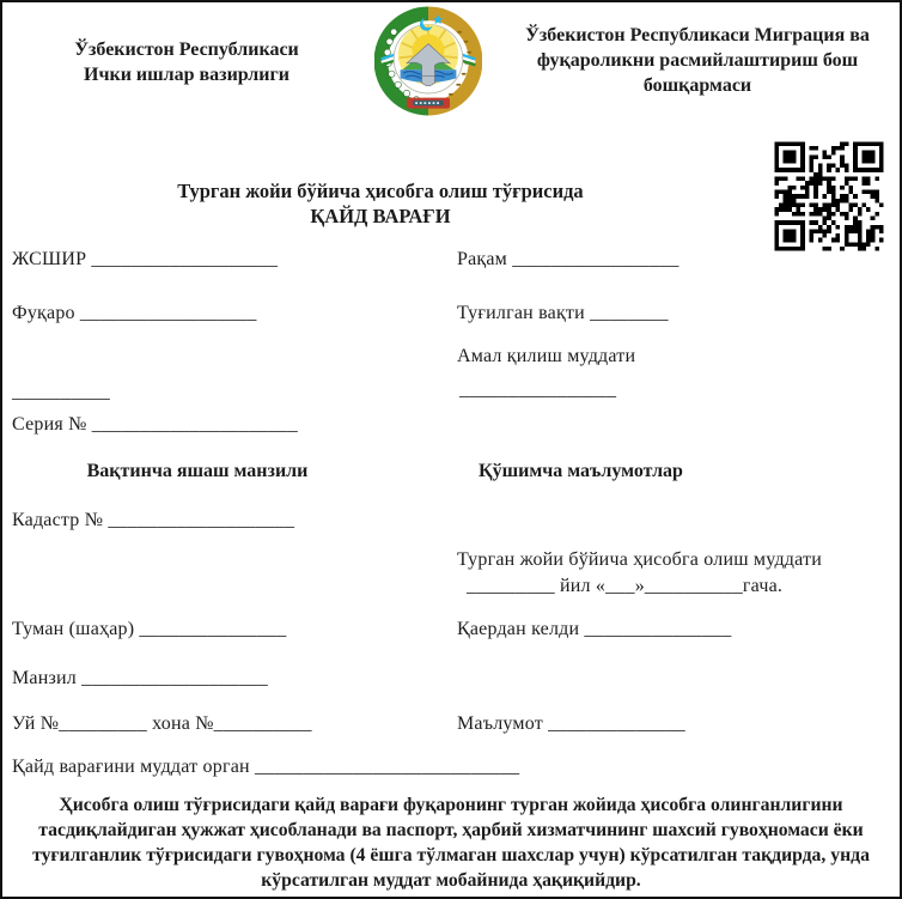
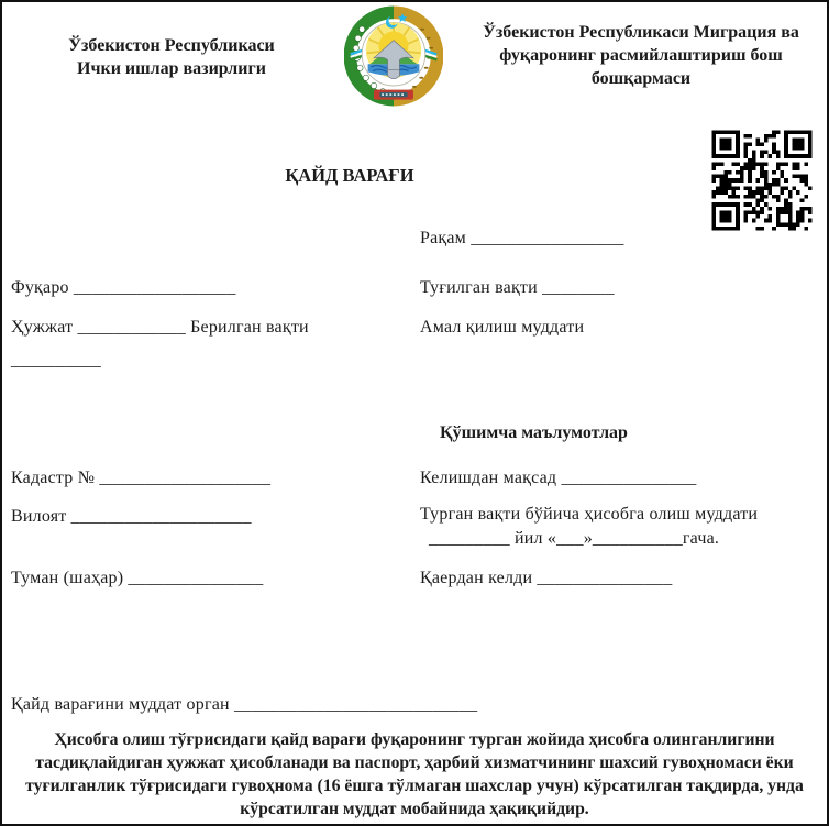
  Ўзбекистон Республикаси
  Ички ишлар вазирлиги
- Ўзбекистон Республикаси Миграция ва фуқароликни расмийлаштириш бош бошқармаси
+ Ўзбекистон Республикаси Миграция ва фуқаронинг расмийлаштириш бош бошқармаси
- Турган жойи бўйича ҳисобга олиш тўғрисида
  ҚАЙД ВАРАҒИ
- ЖСШИР ___________________
  Рақам _________________
  Фуқаро __________________
  Туғилган вақти ________
+ Ҳужжат ____________ Берилган вақти
  Амал қилиш муддати
  __________
- ________________
- Серия № _____________________
- Вақтинча яшаш манзили
  Қўшимча маълумотлар
  Кадастр № ___________________
+ Келишдан мақсад _______________
+ Вилоят ____________________
- Турган жойи бўйича ҳисобга олиш муддати
+ Турган вақти бўйича ҳисобга олиш муддати
  _________ йил «___»__________гача.
  Туман (шаҳар) _______________
  Қаердан келди _______________
- Манзил ___________________
- Уй №_________ хона №__________
- Маълумот ______________
  Қайд варағини муддат орган ___________________________
- Ҳисобга олиш тўғрисидаги қайд варағи фуқаронинг турган жойида ҳисобга олинганлигини тасдиқлайдиган ҳужжат ҳисобланади ва паспорт, ҳарбий хизматчининг шахсий гувоҳномаси ёки туғилганлик тўғрисидаги гувоҳнома (4 ёшга тўлмаган шахслар учун) кўрсатилган тақдирда, унда кўрсатилган муддат мобайнида ҳақиқийдир.
+ Ҳисобга олиш тўғрисидаги қайд варағи фуқаронинг турган жойида ҳисобга олинганлигини тасдиқлайдиган ҳужжат ҳисобланади ва паспорт, ҳарбий хизматчининг шахсий гувоҳномаси ёки туғилганлик тўғрисидаги гувоҳнома (16 ёшга тўлмаган шахслар учун) кўрсатилган тақдирда, унда кўрсатилган муддат мобайнида ҳақиқийдир.
